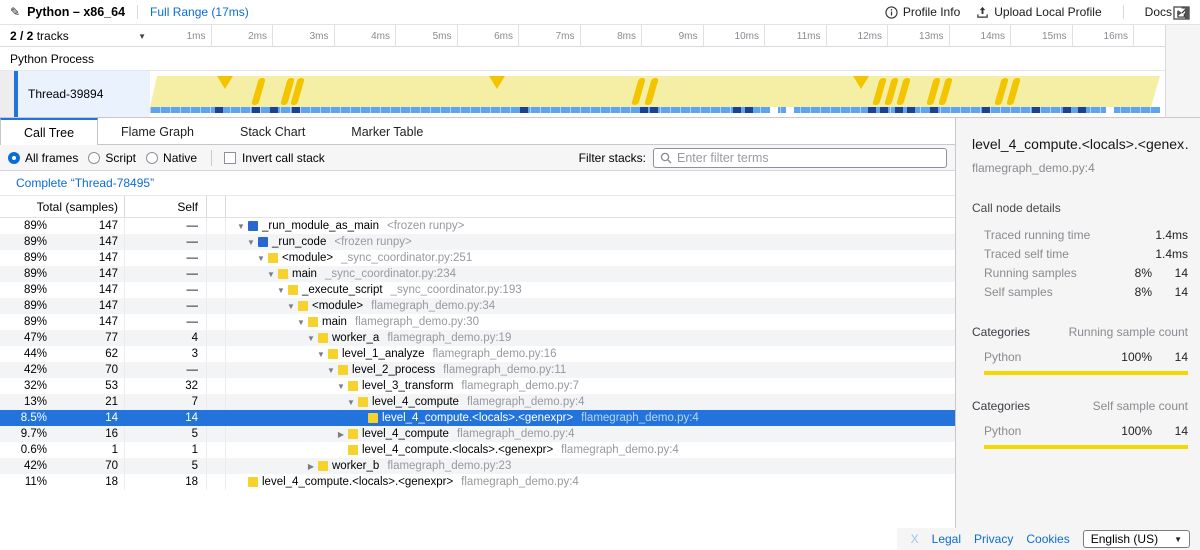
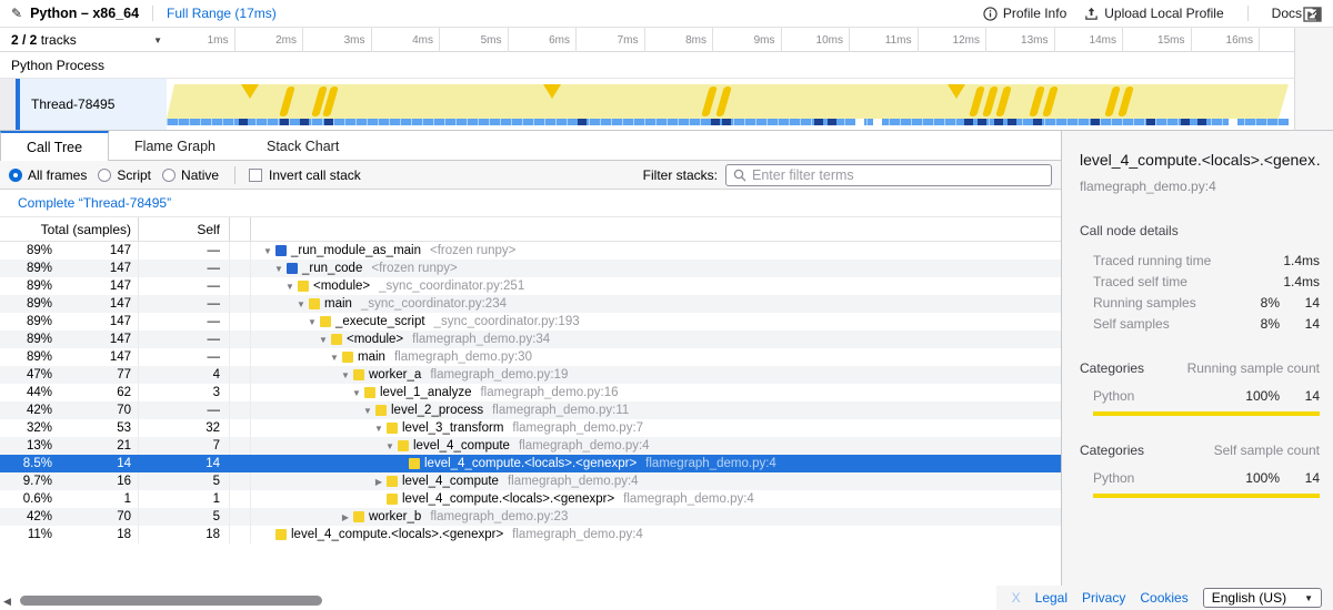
  ✎
  Python – x86_64
  Full Range (17ms)
  Profile Info
  Upload Local Profile
  Docs
  2 / 2 tracks
  ▼
  1ms
  2ms
  3ms
  4ms
  5ms
  6ms
  7ms
  8ms
  9ms
  10ms
  11ms
  12ms
  13ms
  14ms
  15ms
  16ms
  Python Process
- Thread-39894
+ Thread-78495
  Call Tree
  Flame Graph
  Stack Chart
- Marker Table
  All frames
  Script
  Native
  Invert call stack
  Filter stacks:
  Enter filter terms
  Complete “Thread-78495”
  Total (samples)
  Self
  89%
  147
  —
  ▼
  _run_module_as_main
  <frozen runpy>
  89%
  147
  —
  ▼
  _run_code
  <frozen runpy>
  89%
  147
  —
  ▼
  <module>
  _sync_coordinator.py:251
  89%
  147
  —
  ▼
  main
  _sync_coordinator.py:234
  89%
  147
  —
  ▼
  _execute_script
  _sync_coordinator.py:193
  89%
  147
  —
  ▼
  <module>
  flamegraph_demo.py:34
  89%
  147
  —
  ▼
  main
  flamegraph_demo.py:30
  47%
  77
  4
  ▼
  worker_a
  flamegraph_demo.py:19
  44%
  62
  3
  ▼
  level_1_analyze
  flamegraph_demo.py:16
  42%
  70
  —
  ▼
  level_2_process
  flamegraph_demo.py:11
  32%
  53
  32
  ▼
  level_3_transform
  flamegraph_demo.py:7
  13%
  21
  7
  ▼
  level_4_compute
  flamegraph_demo.py:4
  8.5%
  14
  14
  level_4_compute.<locals>.<genexpr>
  flamegraph_demo.py:4
  9.7%
  16
  5
  ▶
  level_4_compute
  flamegraph_demo.py:4
  0.6%
  1
  1
  level_4_compute.<locals>.<genexpr>
  flamegraph_demo.py:4
  42%
  70
  5
  ▶
  worker_b
  flamegraph_demo.py:23
  11%
  18
  18
  level_4_compute.<locals>.<genexpr>
  flamegraph_demo.py:4
  level_4_compute.<locals>.<genex
  flamegraph_demo.py:4
  Call node details
  Traced running time
  1.4ms
  Traced self time
  1.4ms
  Running samples
  8%
  14
  Self samples
  8%
  14
  Categories
  Running sample count
  Python
  100%
  14
  Categories
  Self sample count
  Python
  100%
  14
+ ◀
  X
  Legal
  Privacy
  Cookies
  English (US)
  ▼
